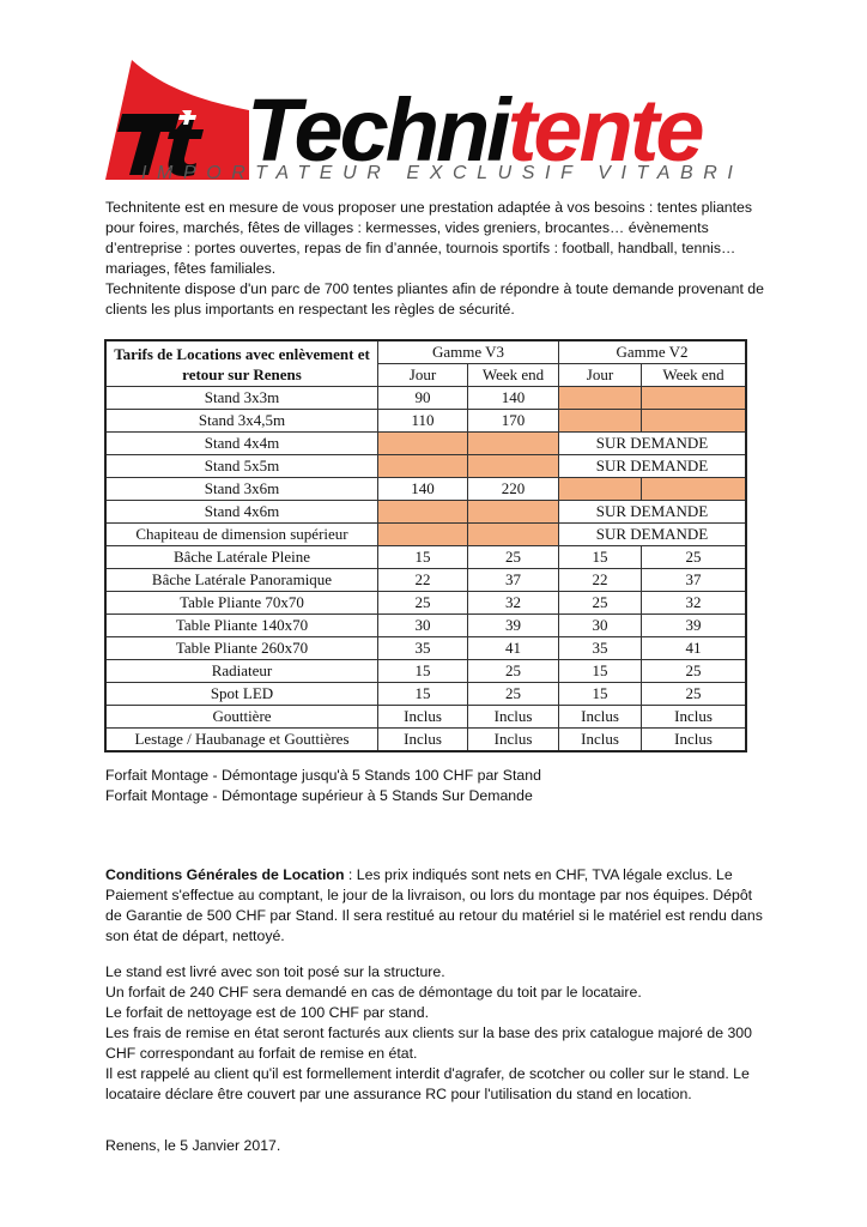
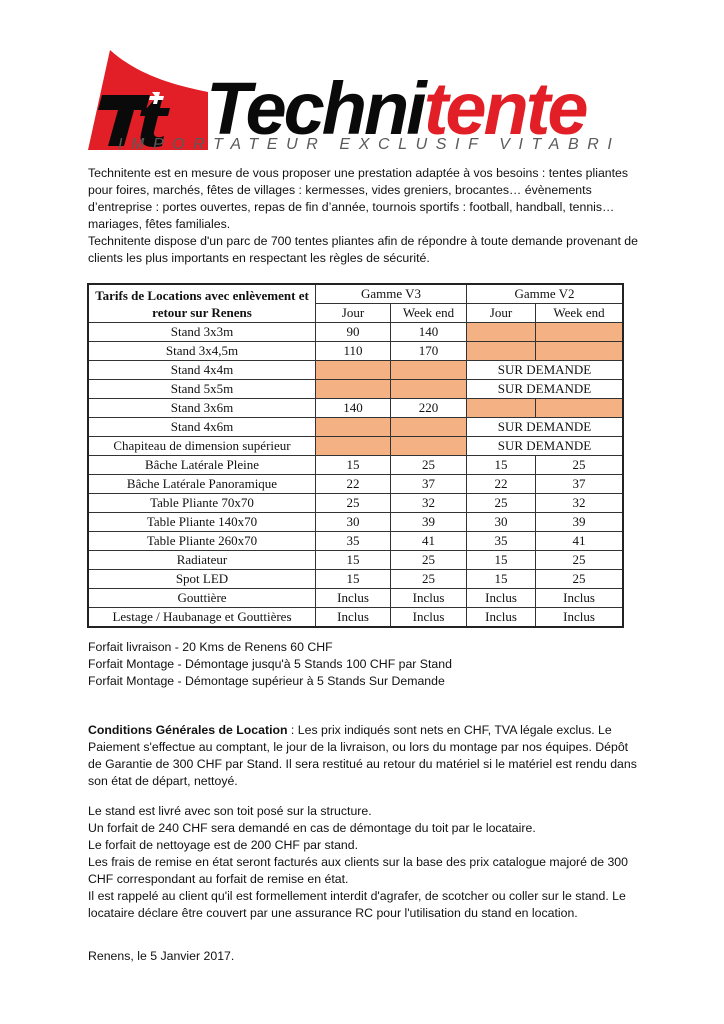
  Technitente
  IMPORTATEUR EXCLUSIF VITABRI
  Technitente est en mesure de vous proposer une prestation adaptée à vos besoins : tentes pliantes pour foires, marchés, fêtes de villages : kermesses, vides greniers, brocantes… évènements d’entreprise : portes ouvertes, repas de fin d’année, tournois sportifs : football, handball, tennis… mariages, fêtes familiales.
  Technitente dispose d'un parc de 700 tentes pliantes afin de répondre à toute demande provenant de clients les plus importants en respectant les règles de sécurité.
  Tarifs de Locations avec enlèvement et retour sur Renens	Gamme V3	Gamme V2
  Jour	Week end	Jour	Week end
  Stand 3x3m	90	140
  Stand 3x4,5m	110	170
  Stand 4x4m			SUR DEMANDE
  Stand 5x5m			SUR DEMANDE
  Stand 3x6m	140	220
  Stand 4x6m			SUR DEMANDE
  Chapiteau de dimension supérieur			SUR DEMANDE
  Bâche Latérale Pleine	15	25	15	25
  Bâche Latérale Panoramique	22	37	22	37
  Table Pliante 70x70	25	32	25	32
  Table Pliante 140x70	30	39	30	39
  Table Pliante 260x70	35	41	35	41
  Radiateur	15	25	15	25
  Spot LED	15	25	15	25
  Gouttière	Inclus	Inclus	Inclus	Inclus
  Lestage / Haubanage et Gouttières	Inclus	Inclus	Inclus	Inclus
+ Forfait livraison - 20 Kms de Renens 60 CHF
  Forfait Montage - Démontage jusqu'à 5 Stands 100 CHF par Stand
  Forfait Montage - Démontage supérieur à 5 Stands Sur Demande
- Conditions Générales de Location : Les prix indiqués sont nets en CHF, TVA légale exclus. Le Paiement s'effectue au comptant, le jour de la livraison, ou lors du montage par nos équipes. Dépôt de Garantie de 500 CHF par Stand. Il sera restitué au retour du matériel si le matériel est rendu dans son état de départ, nettoyé.
+ Conditions Générales de Location : Les prix indiqués sont nets en CHF, TVA légale exclus. Le Paiement s'effectue au comptant, le jour de la livraison, ou lors du montage par nos équipes. Dépôt de Garantie de 300 CHF par Stand. Il sera restitué au retour du matériel si le matériel est rendu dans son état de départ, nettoyé.
  Le stand est livré avec son toit posé sur la structure.
  Un forfait de 240 CHF sera demandé en cas de démontage du toit par le locataire.
- Le forfait de nettoyage est de 100 CHF par stand.
+ Le forfait de nettoyage est de 200 CHF par stand.
  Les frais de remise en état seront facturés aux clients sur la base des prix catalogue majoré de 300 CHF correspondant au forfait de remise en état.
  Il est rappelé au client qu'il est formellement interdit d'agrafer, de scotcher ou coller sur le stand. Le locataire déclare être couvert par une assurance RC pour l'utilisation du stand en location.
  Renens, le 5 Janvier 2017.
